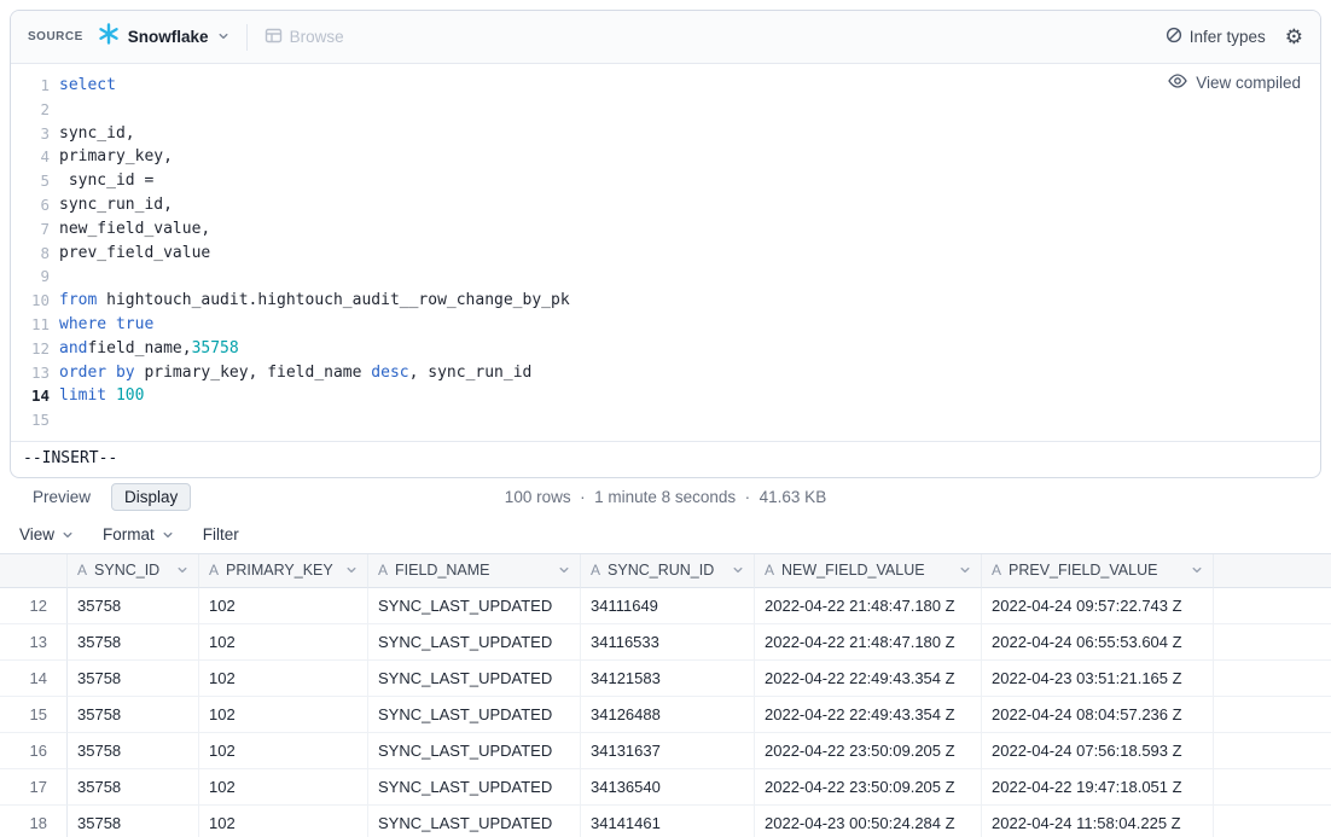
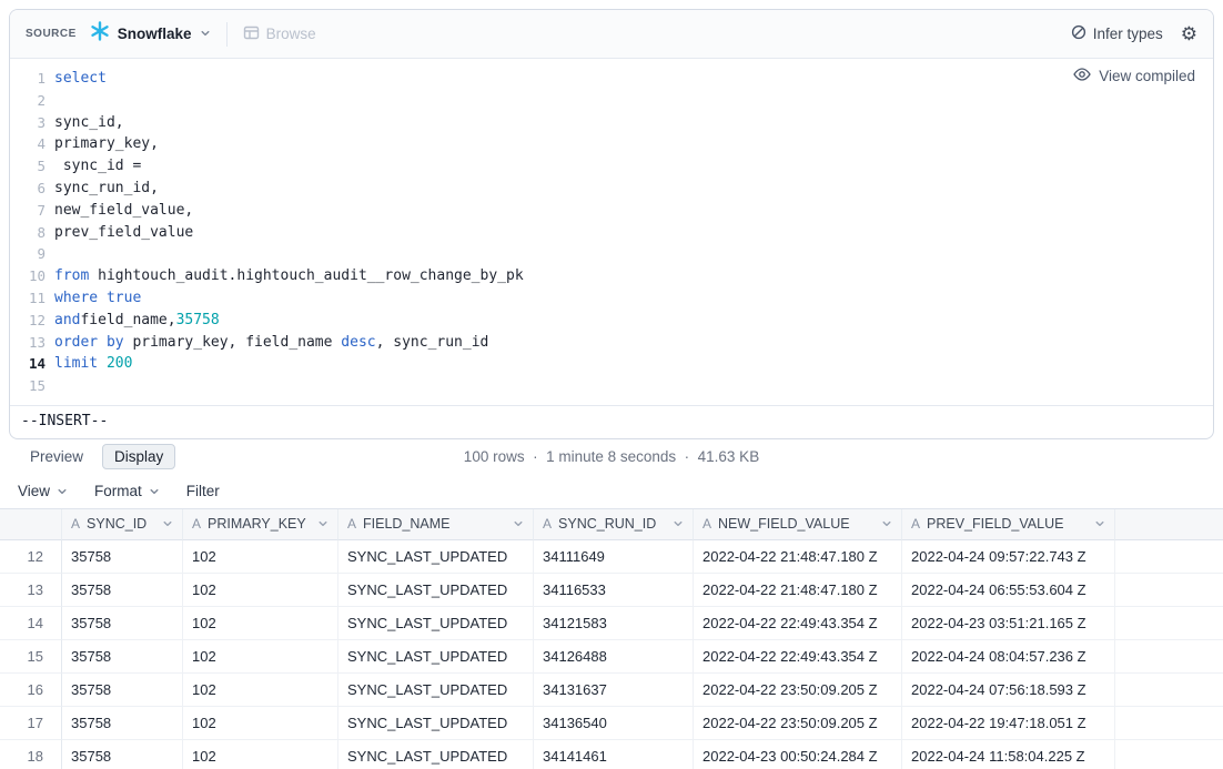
  SOURCE
  Snowflake
  Browse
  Infer types
  ⚙
  1
  2
  3
  4
  5
  6
  7
  8
  9
  10
  11
  12
  13
  14
  15
  select
  sync_id,
  primary_key,
  sync_id =
  sync_run_id,
  new_field_value,
  prev_field_value
  from hightouch_audit.hightouch_audit__row_change_by_pk
  where true
  andfield_name,35758
  order by primary_key, field_name desc, sync_run_id
- limit 100
+ limit 200
  View compiled
  --INSERT--
  Preview
  Display
  100 rows · 1 minute 8 seconds · 41.63 KB
  View
  Format
  Filter
  A
  SYNC_ID
  A
  PRIMARY_KEY
  A
  FIELD_NAME
  A
  SYNC_RUN_ID
  A
  NEW_FIELD_VALUE
  A
  PREV_FIELD_VALUE
  12
  35758
  102
  SYNC_LAST_UPDATED
  34111649
  2022-04-22 21:48:47.180 Z
  2022-04-24 09:57:22.743 Z
  13
  35758
  102
  SYNC_LAST_UPDATED
  34116533
  2022-04-22 21:48:47.180 Z
  2022-04-24 06:55:53.604 Z
  14
  35758
  102
  SYNC_LAST_UPDATED
  34121583
  2022-04-22 22:49:43.354 Z
  2022-04-23 03:51:21.165 Z
  15
  35758
  102
  SYNC_LAST_UPDATED
  34126488
  2022-04-22 22:49:43.354 Z
  2022-04-24 08:04:57.236 Z
  16
  35758
  102
  SYNC_LAST_UPDATED
  34131637
  2022-04-22 23:50:09.205 Z
  2022-04-24 07:56:18.593 Z
  17
  35758
  102
  SYNC_LAST_UPDATED
  34136540
  2022-04-22 23:50:09.205 Z
  2022-04-22 19:47:18.051 Z
  18
  35758
  102
  SYNC_LAST_UPDATED
  34141461
  2022-04-23 00:50:24.284 Z
  2022-04-24 11:58:04.225 Z
